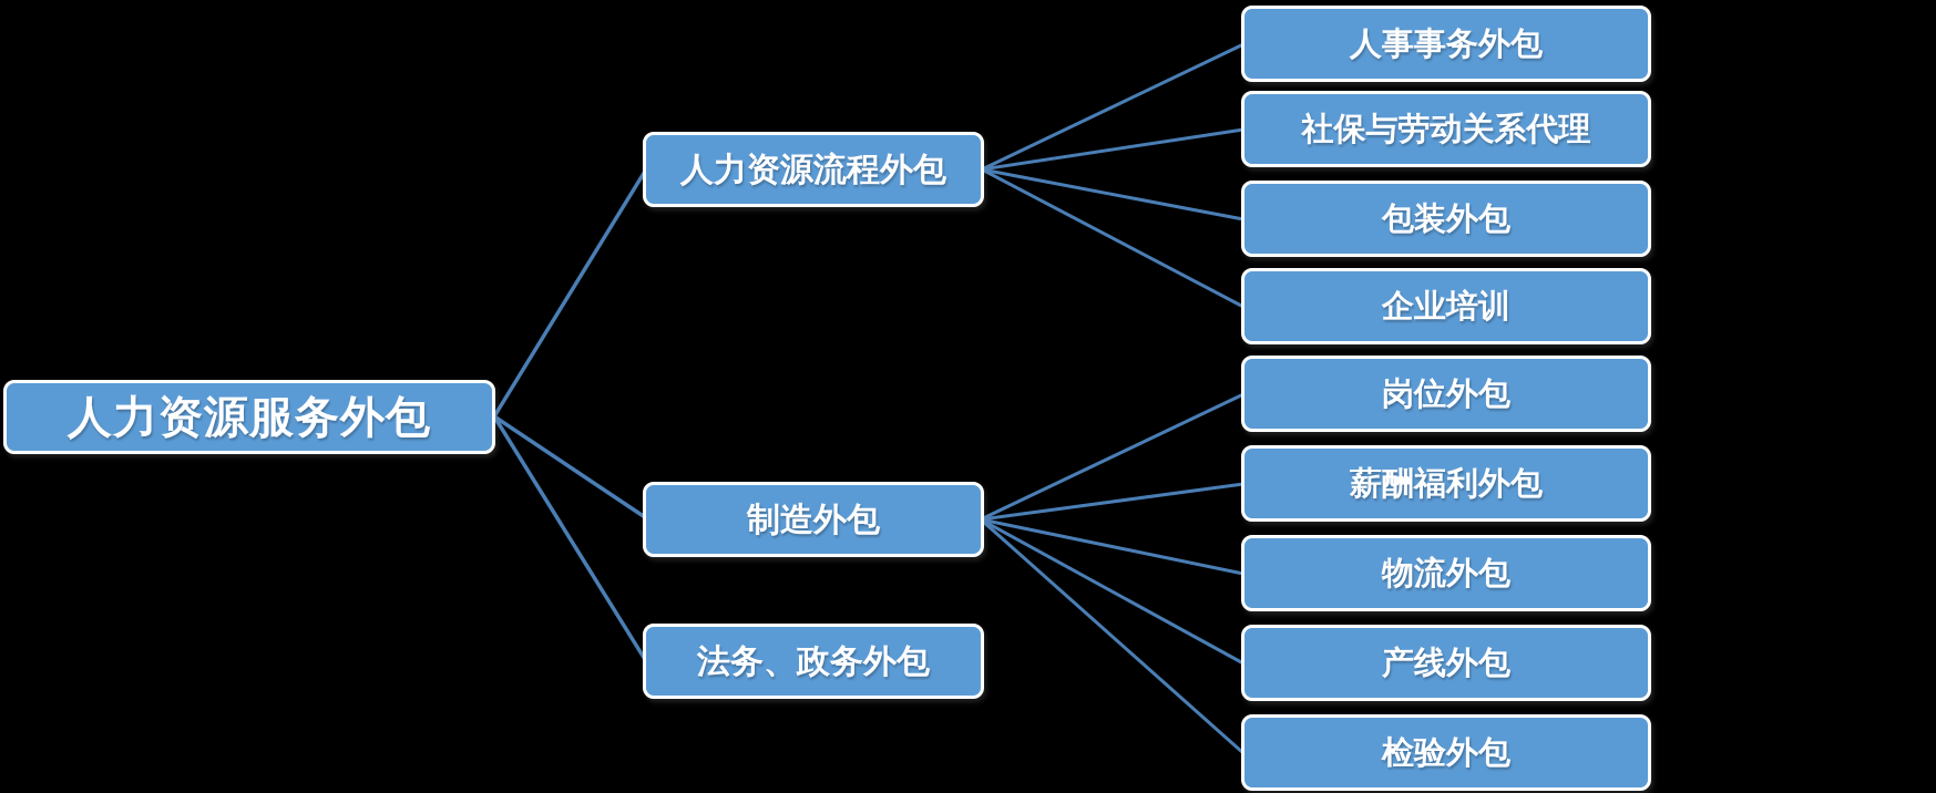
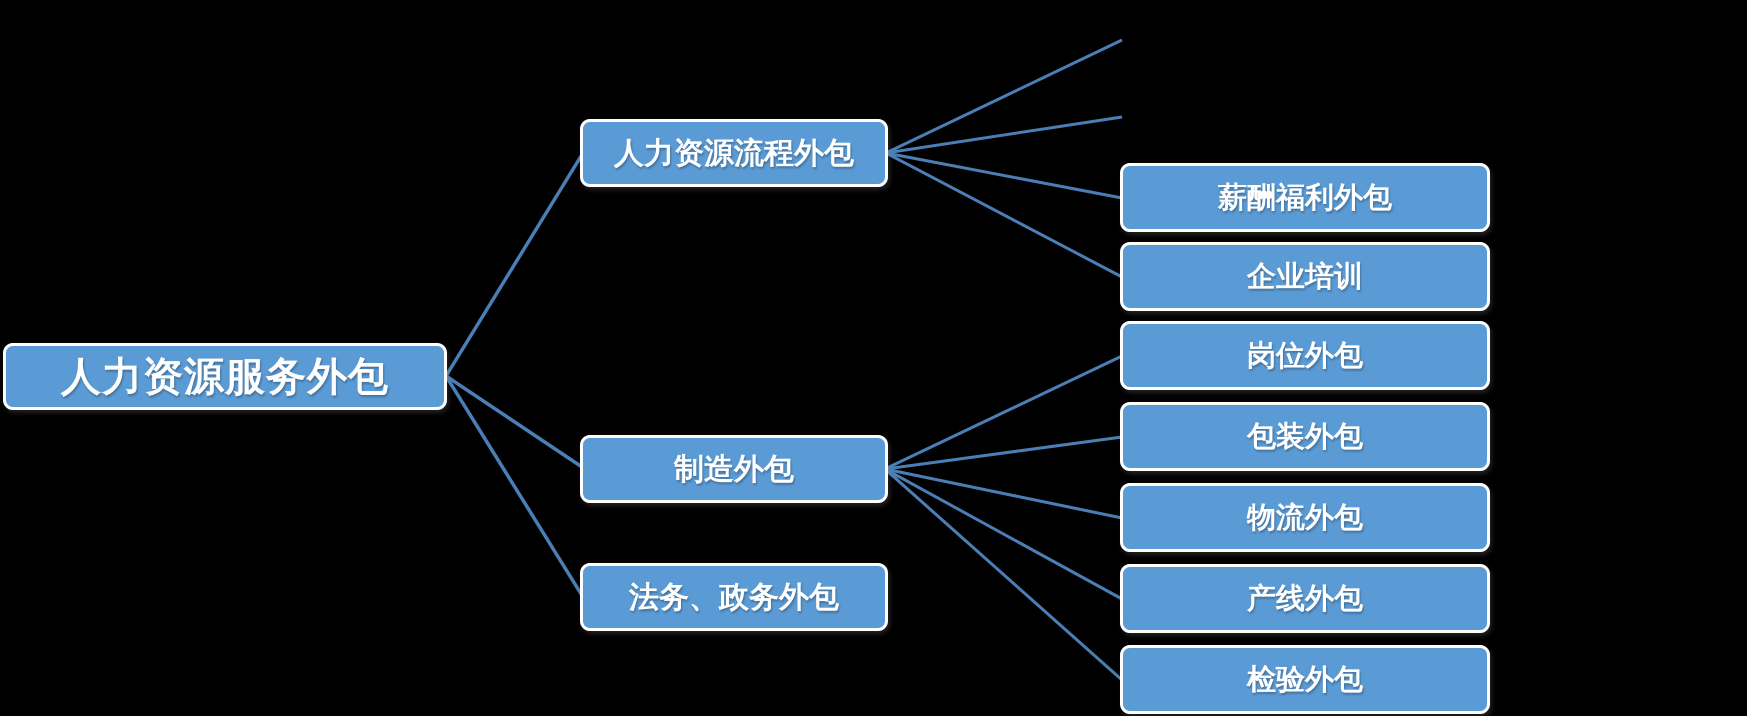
  人力资源服务外包
  人力资源流程外包
  制造外包
  法务、政务外包
- 人事事务外包
- 社保与劳动关系代理
- 包装外包
+ 薪酬福利外包
  企业培训
  岗位外包
- 薪酬福利外包
+ 包装外包
  物流外包
  产线外包
  检验外包
